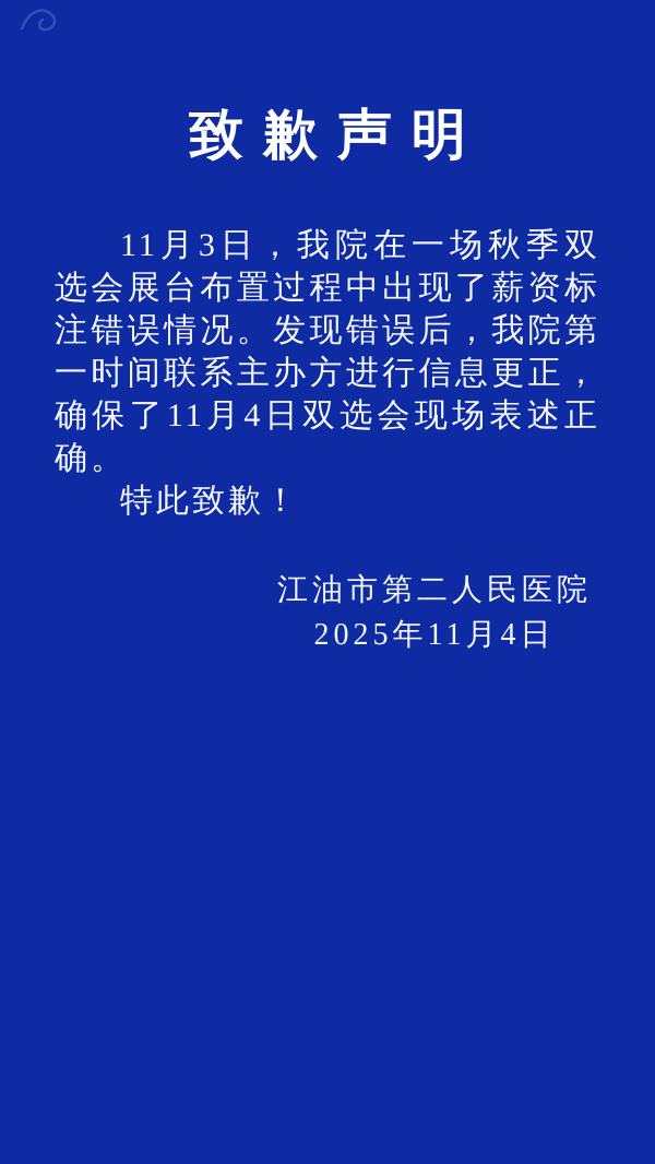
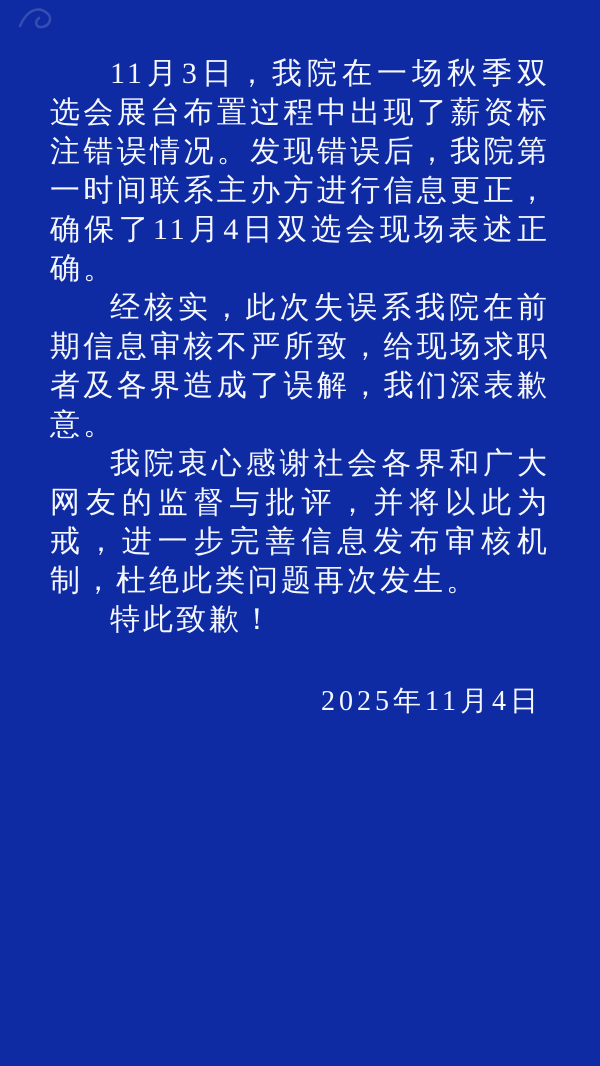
- 致歉声明
  11月3日，我院在一场秋季双选会展台布置过程中出现了薪资标注错误情况。发现错误后，我院第一时间联系主办方进行信息更正，确保了11月4日双选会现场表述正确。
+ 经核实，此次失误系我院在前期信息审核不严所致，给现场求职者及各界造成了误解，我们深表歉意。
+ 我院衷心感谢社会各界和广大网友的监督与批评，并将以此为戒，进一步完善信息发布审核机制，杜绝此类问题再次发生。
  特此致歉！
- 江油市第二人民医院
  2025年11月4日
